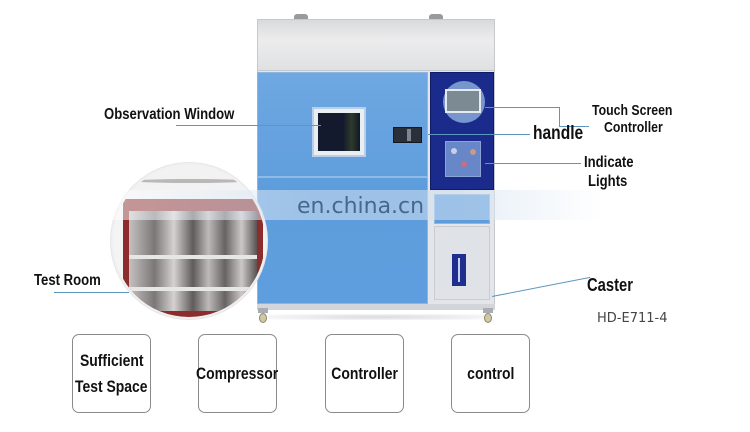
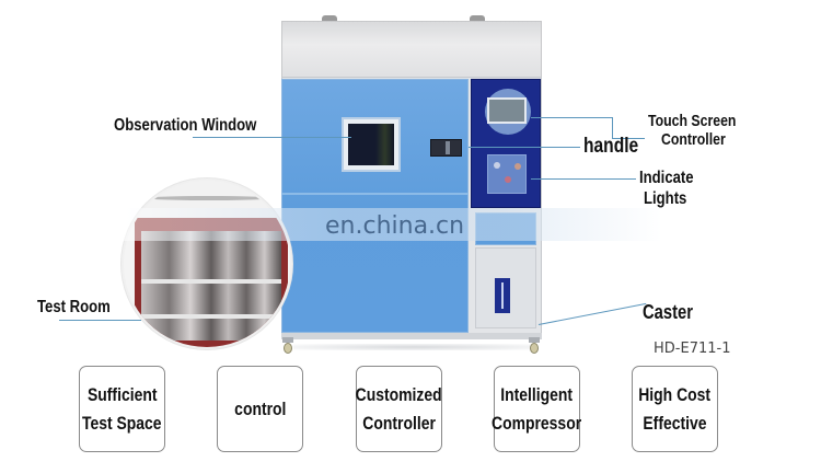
  en.china.cn
  Observation Window
  Touch Screen
  Controller
  handle
  Indicate
  Lights
  Test Room
  Caster
- HD-E711-4
+ HD-E711-1
  Sufficient
  Test Space
- Compressor
+ control
+ Customized
  Controller
+ Intelligent
- control
+ Compressor
+ High Cost
+ Effective
